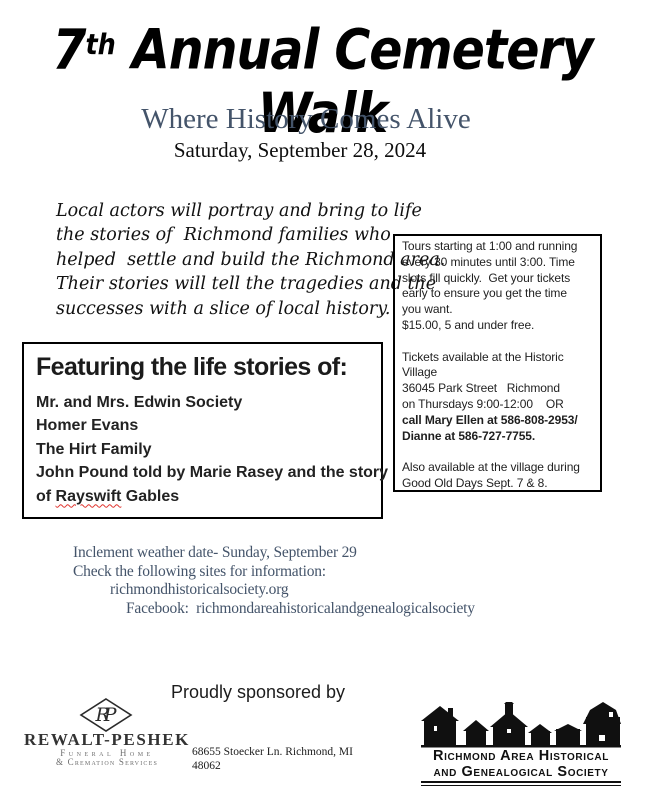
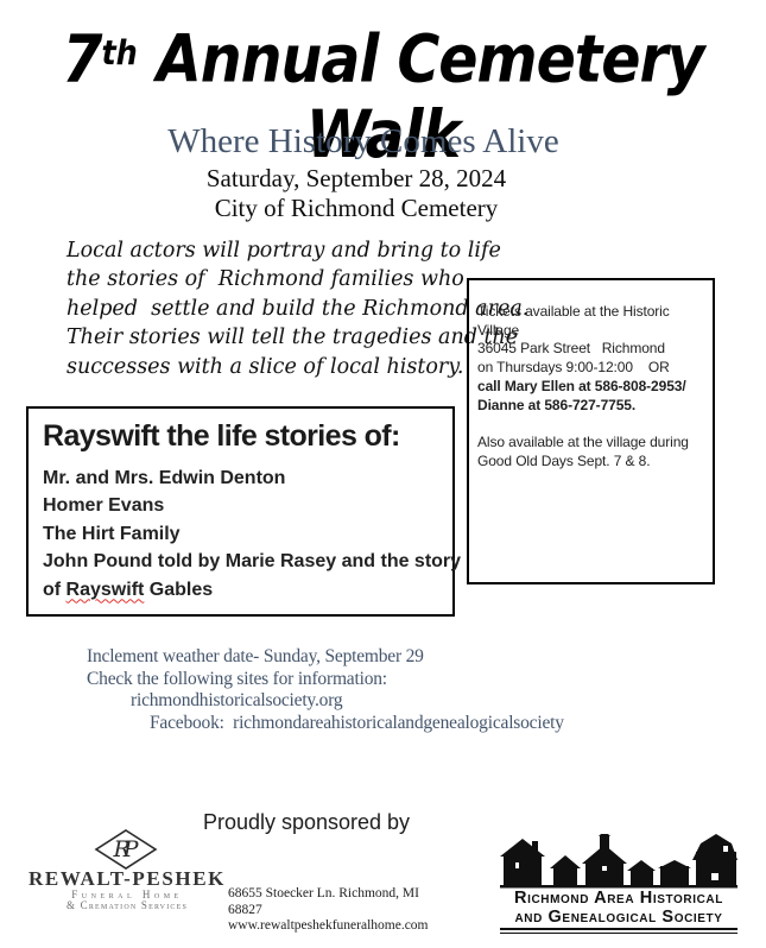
  7th Annual Cemetery Walk
  Where History Comes Alive
  Saturday, September 28, 2024
+ City of Richmond Cemetery
  Local actors will portray and bring to life
  the stories of Richmond families who
  helped settle and build the Richmond a
  Their stories will tell the tragedies and
  successes with a slice of local history.
- Tours starting at 1:00 and running
- every 30 minutes until 3:00. Time
- slots fill quickly. Get your tickets
- early to ensure you get the time
- you want.
- $15.00, 5 and under free.
  Tickets available at the Historic
  Village
  36045 Park Street Richmond
  on Thursdays 9:00-12:00 OR
  call Mary Ellen at 586-808-2953/
  Dianne at 586-727-7755.
  Also available at the village during
  Good Old Days Sept. 7 & 8.
- Featuring the life stories of:
+ Rayswift the life stories of:
- Mr. and Mrs. Edwin Society
+ Mr. and Mrs. Edwin Denton
  Homer Evans
  The Hirt Family
  John Pound told by Marie Rasey and the story
  of Rayswift Gables
  Inclement weather date- Sunday, September 29
  Check the following sites for information:
  richmondhistoricalsociety.org
  Facebook: richmondareahistoricalandgenealogicalsociety
  Proudly sponsored by
  RP
  REWALT-PESHEK
  Funeral Home
  & Cremation Services
- 68655 Stoecker Ln. Richmond, MI 48062
+ 68655 Stoecker Ln. Richmond, MI 68827
+ www.rewaltpeshekfuneralhome.com
  Richmond Area Historical
  and Genealogical Society
